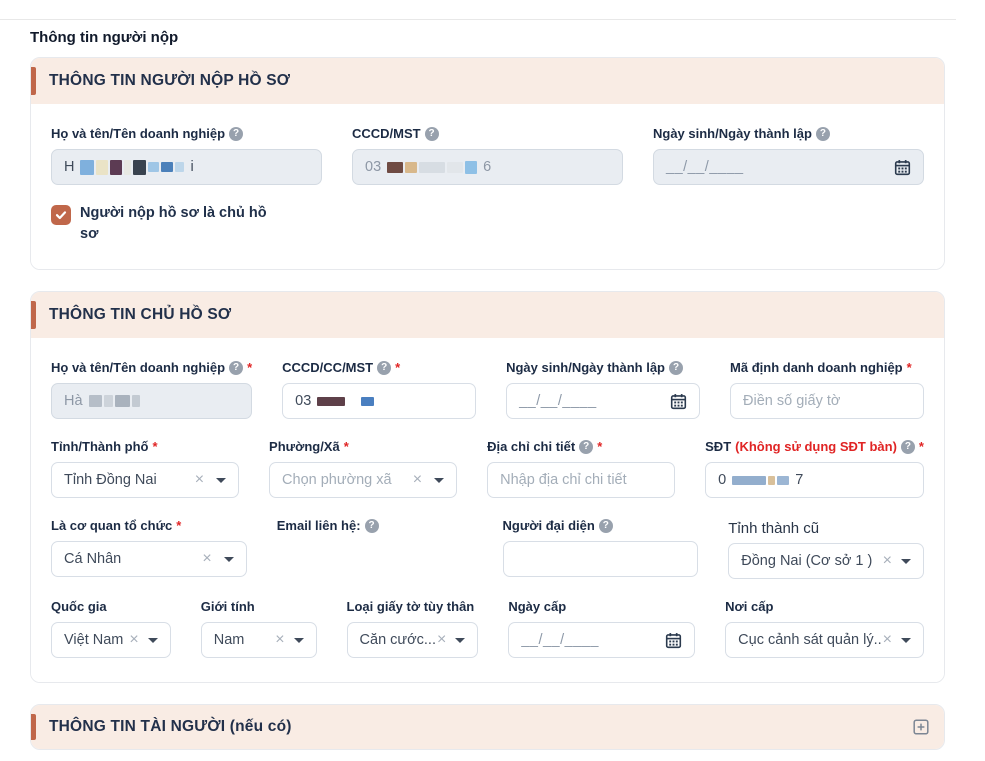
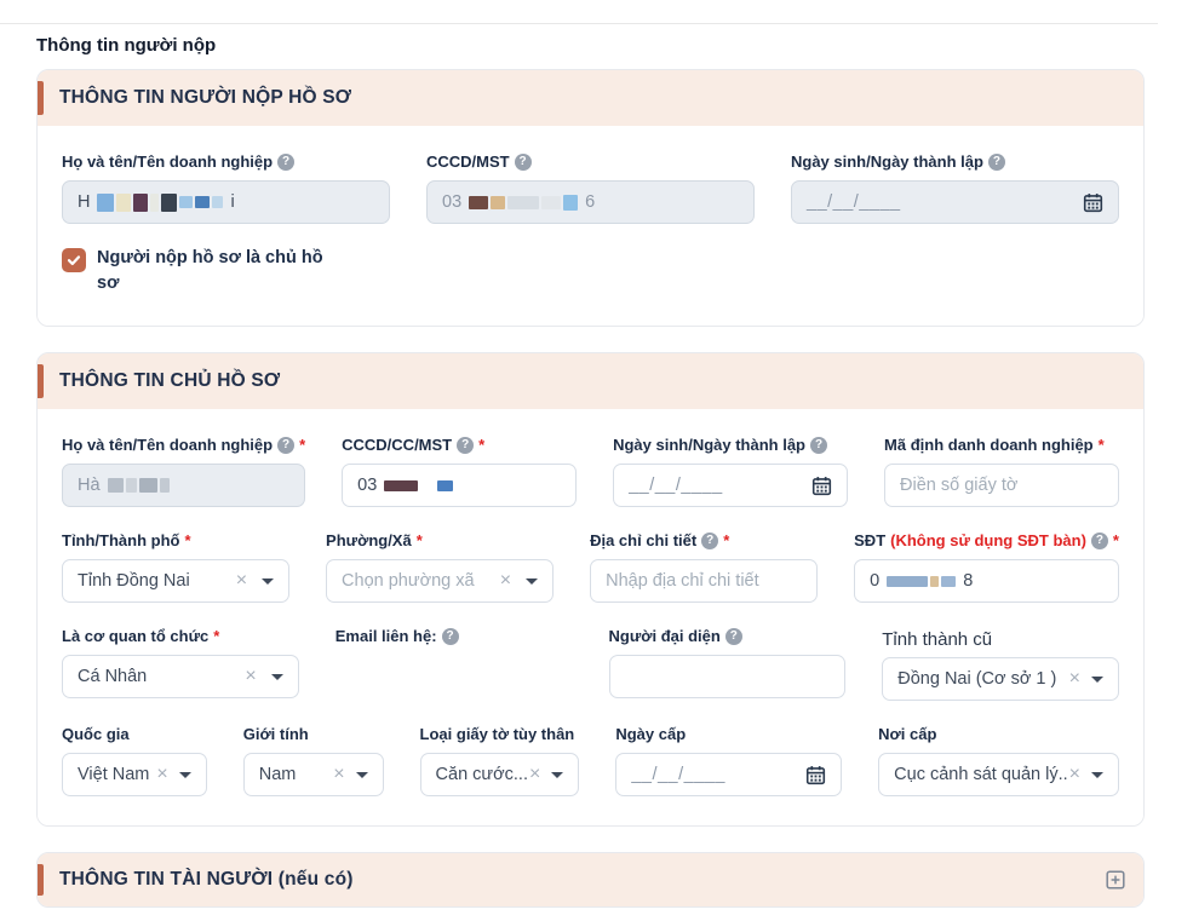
  Thông tin người nộp
  THÔNG TIN NGƯỜI NỘP HỒ SƠ
  Họ và tên/Tên doanh nghiệp
  ?
  H
  i
  CCCD/MST
  ?
  03
  6
  Ngày sinh/Ngày thành lập
  ?
  __/__/____
  Người nộp hồ sơ là chủ hồ sơ
  THÔNG TIN CHỦ HỒ SƠ
  Họ và tên/Tên doanh nghiệp
  ?
  *
  Hà
  CCCD/CC/MST
  ?
  *
  03
  Ngày sinh/Ngày thành lập
  ?
  __/__/____
  Mã định danh doanh nghiệp
  *
  Điền số giấy tờ
  Tỉnh/Thành phố
  *
  Tỉnh Đồng Nai
  ×
  Phường/Xã
  *
  Chọn phường xã
  ×
  Địa chỉ chi tiết
  ?
  *
  Nhập địa chỉ chi tiết
  SĐT
  (Không sử dụng SĐT bàn)
  ?
  *
  0
- 7
+ 8
  Là cơ quan tổ chức
  *
  Cá Nhân
  ×
  Email liên hệ:
  ?
  Người đại diện
  ?
  Tỉnh thành cũ
  Đồng Nai (Cơ sở 1 )
  ×
  Quốc gia
  Việt Nam
  ×
  Giới tính
  Nam
  ×
  Loại giấy tờ tùy thân
  Căn cước...
  ×
  Ngày cấp
  __/__/____
  Nơi cấp
  Cục cảnh sát quản lý..
  ×
  THÔNG TIN TÀI NGƯỜI (nếu có)
